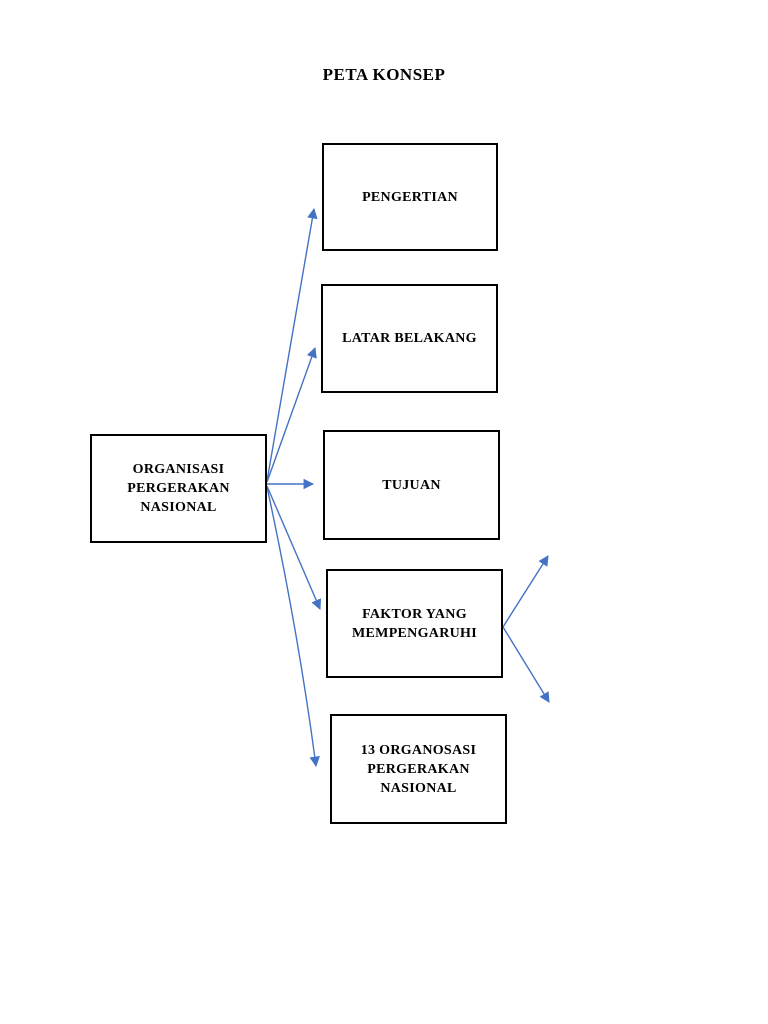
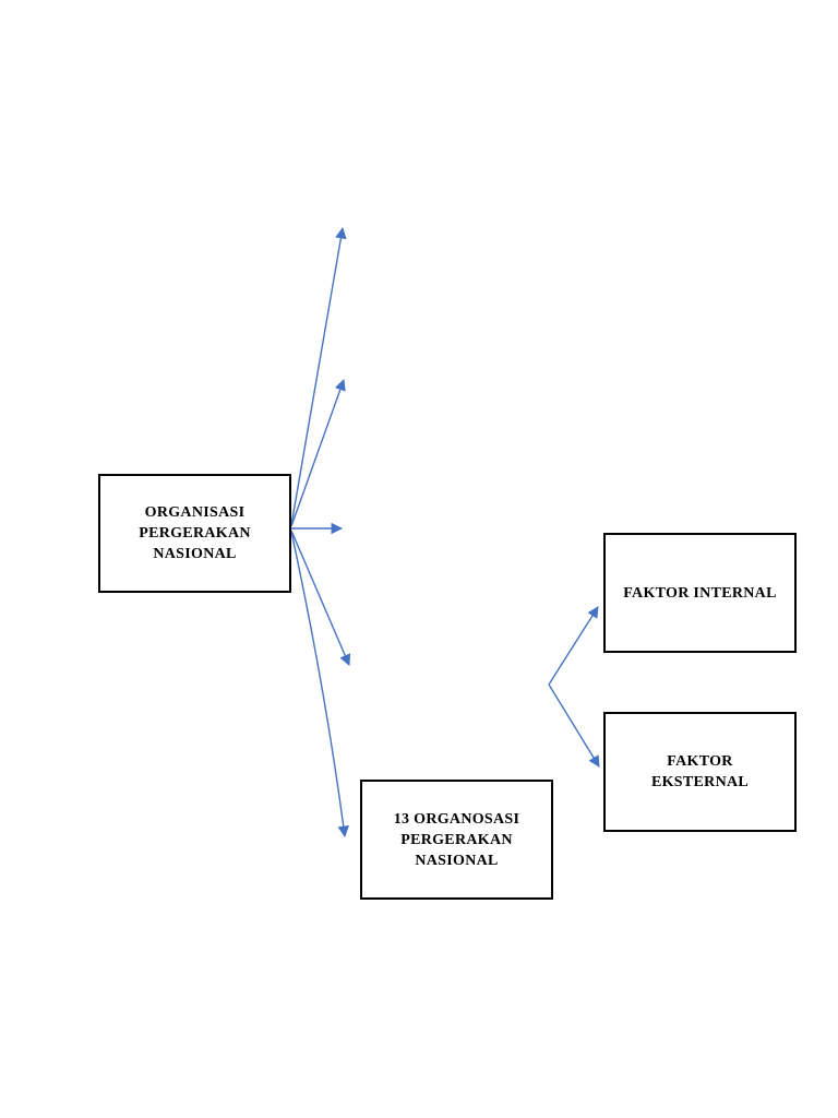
- PETA KONSEP
  ORGANISASI
  PERGERAKAN
  NASIONAL
- PENGERTIAN
- LATAR BELAKANG
- TUJUAN
- FAKTOR YANG
- MEMPENGARUHI
  13 ORGANOSASI
  PERGERAKAN
  NASIONAL
+ FAKTOR INTERNAL
+ FAKTOR
+ EKSTERNAL
